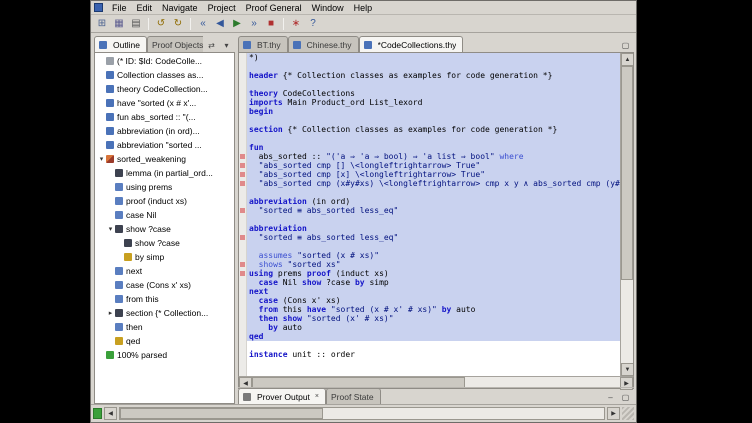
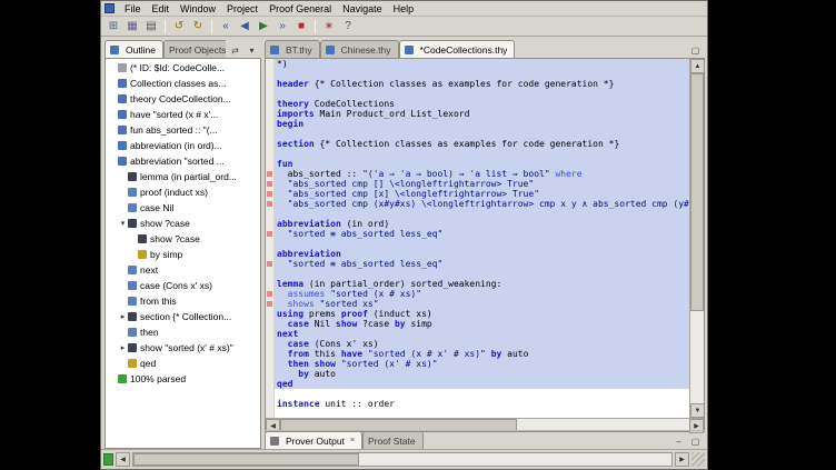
  File
  Edit
- Navigate
+ Window
  Project
  Proof General
- Window
+ Navigate
  Help
  ⊞
  ▦
  ▤
  ↺
  ↻
  «
  ◀
  ▶
  »
  ■
  ∗
  ?
  Outline
  Proof Objects
  ⇄
  ▾
  (* ID: $Id: CodeColle...
  Collection classes as...
  theory CodeCollection...
  have "sorted (x # x'...
  fun abs_sorted :: "(...
  abbreviation (in ord)...
  abbreviation "sorted ...
- sorted_weakening
  lemma (in partial_ord...
- using prems
  proof (induct xs)
  case Nil
  show ?case
  show ?case
  by simp
  next
  case (Cons x' xs)
  from this
  section {* Collection...
  then
+ show "sorted (x' # xs)"
  qed
  100% parsed
  BT.thy
  Chinese.thy
  *CodeCollections.thy
  ▢
  *)
  header {* Collection classes as examples for code generation *}
  theory CodeCollections
  imports Main Product_ord List_lexord
  begin
  section {* Collection classes as examples for code generation *}
  fun
  abs_sorted :: "('a ⇒ 'a ⇒ bool) ⇒ 'a list ⇒ bool" where
  "abs_sorted cmp [] \<longleftrightarrow> True"
  "abs_sorted cmp [x] \<longleftrightarrow> True"
  "abs_sorted cmp (x#y#xs) \<longleftrightarrow> cmp x y ∧ abs_sorted cmp (y#
  abbreviation (in ord)
  "sorted ≡ abs_sorted less_eq"
  abbreviation
  "sorted ≡ abs_sorted less_eq"
+ lemma (in partial_order) sorted_weakening:
  assumes "sorted (x # xs)"
  shows "sorted xs"
  using prems proof (induct xs)
  case Nil show ?case by simp
  next
  case (Cons x' xs)
  from this have "sorted (x # x' # xs)" by auto
  then show "sorted (x' # xs)"
  by auto
  qed
  instance unit :: order
  Prover Output
  Proof State
  –
  ▢
